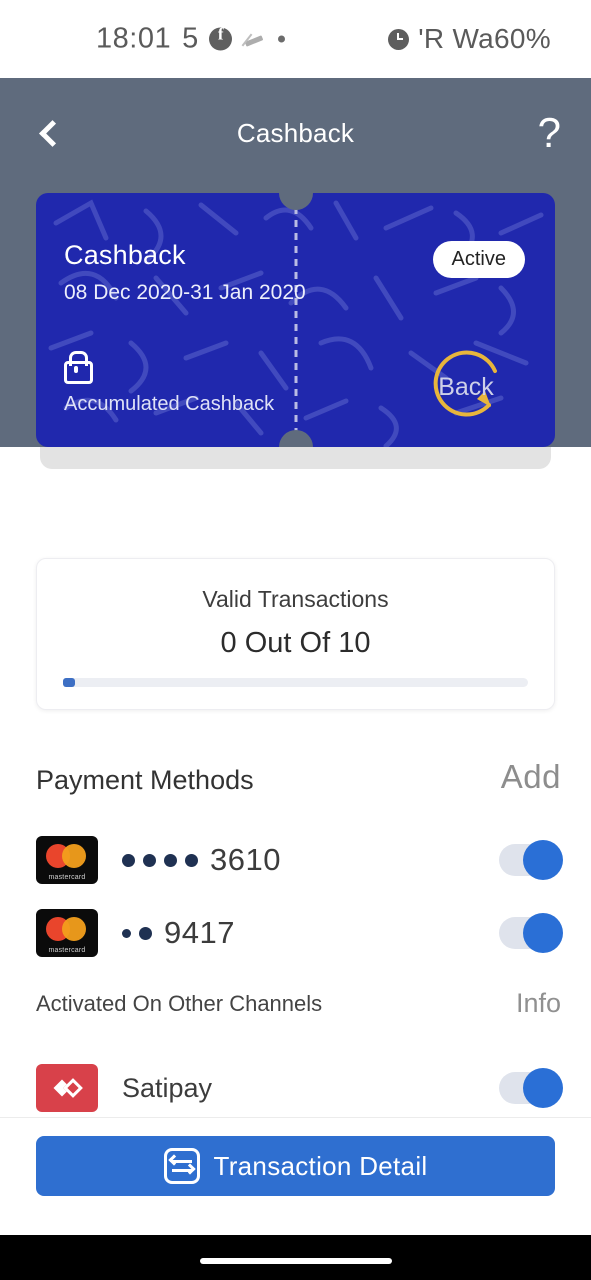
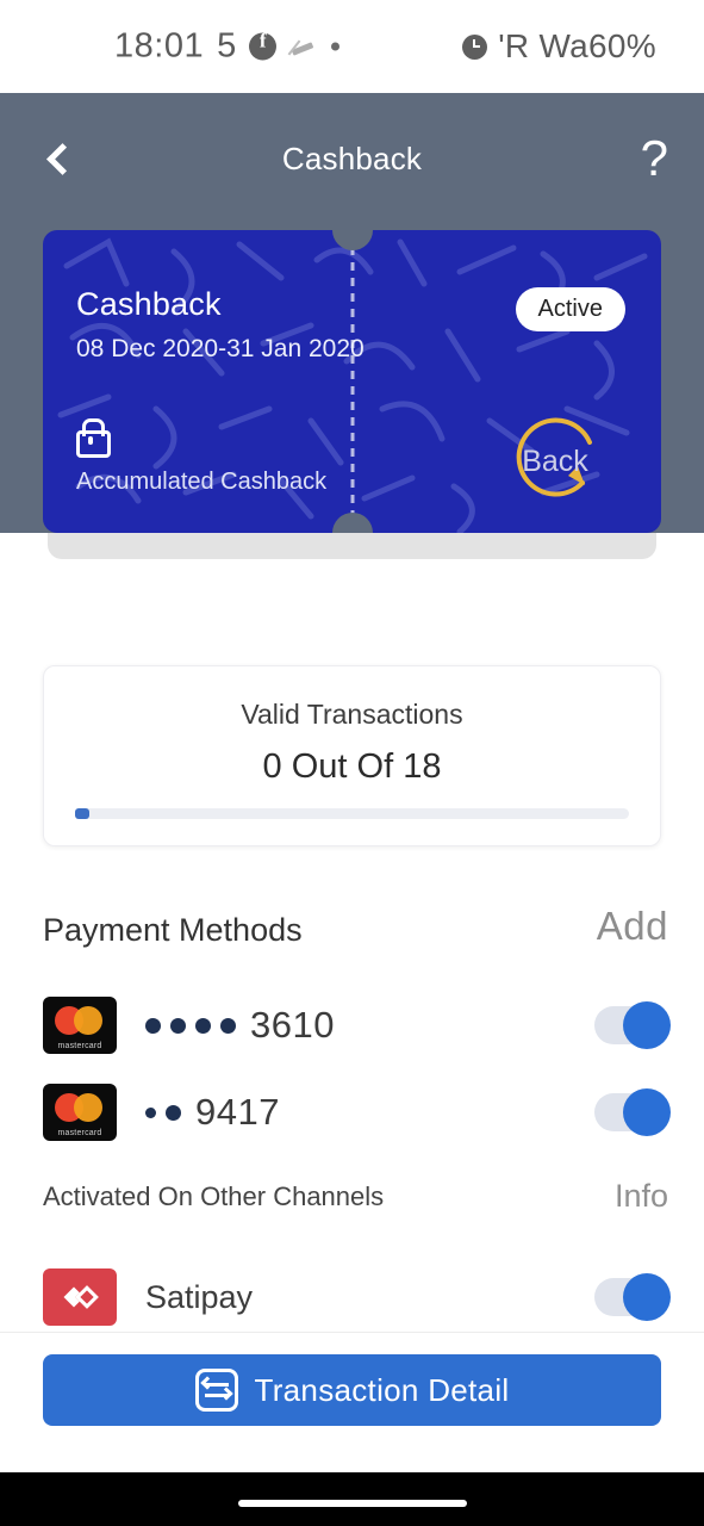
  18:01
  5
  'R Wa60%
  Cashback
  ?
  Cashback
  08 Dec 2020-31 Jan 2020
  Accumulated Cashback
  Active
  Back
  Valid Transactions
- 0 Out Of 10
+ 0 Out Of 18
  Payment Methods
  Add
  3610
  9417
  Activated On Other Channels
  Info
  Satipay
  Transaction Detail
